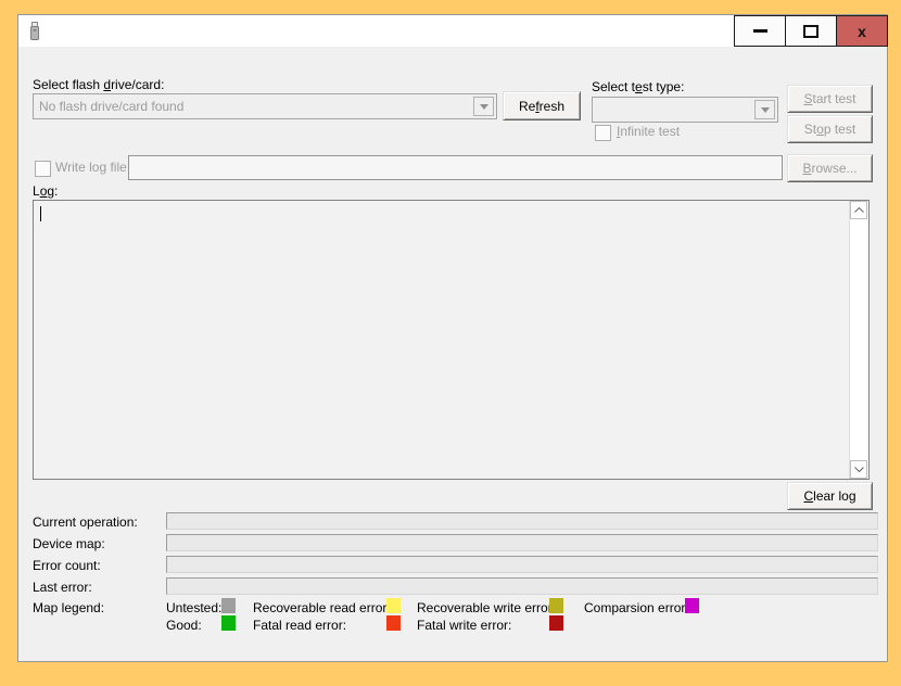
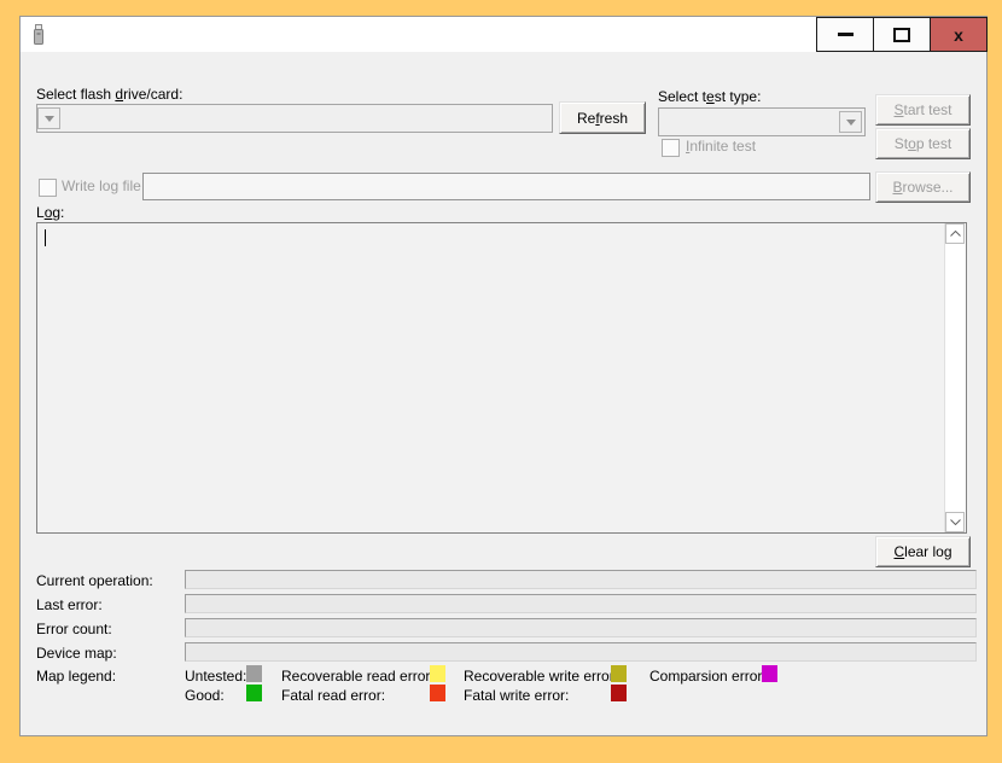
  x
  Select flash drive/card:
- No flash drive/card found
  Refresh
  Select test type:
  Infinite test
  Start test
  Stop test
  Write log file
  Browse...
  Log:
  Clear log
  Current operation:
- Device map:
+ Last error:
  Error count:
- Last error:
+ Device map:
  Map legend:
  Untested:
  Recoverable read error
  Recoverable write erro
  Comparsion error
  Good:
  Fatal read error:
  Fatal write error:
